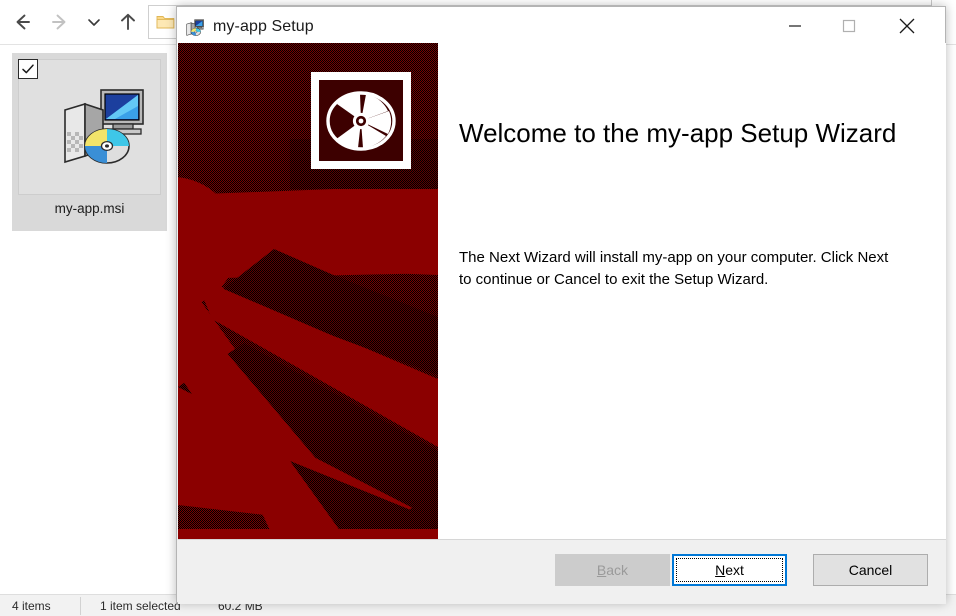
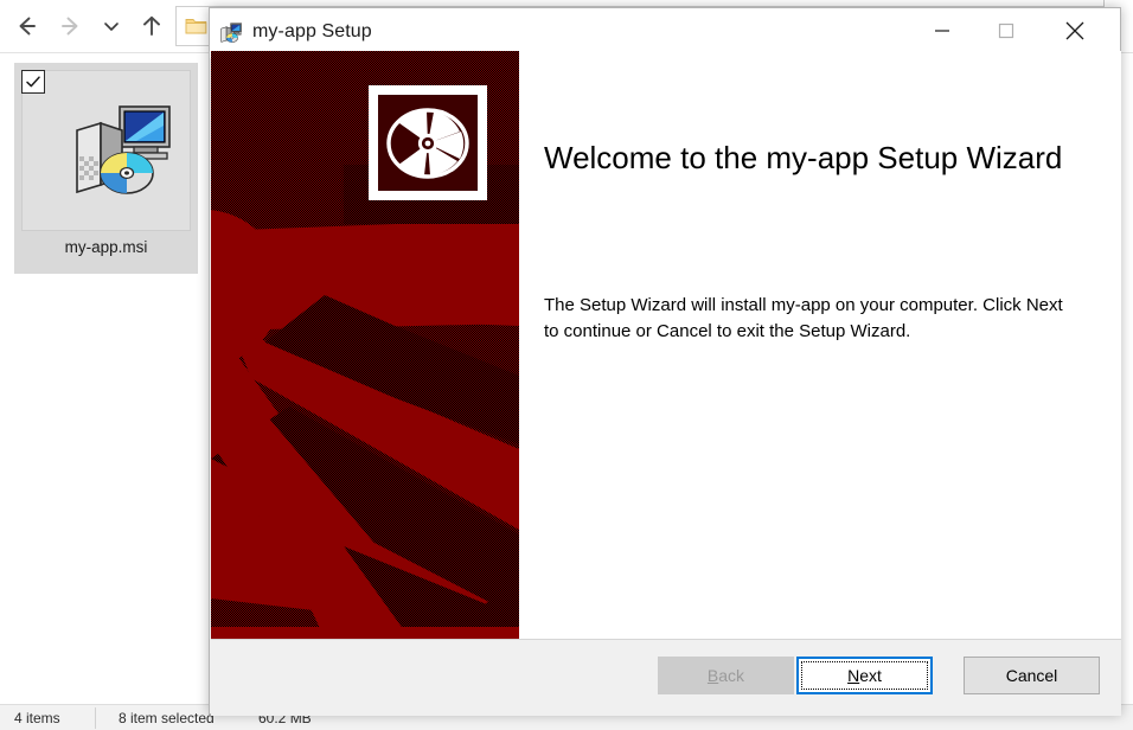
  my-app.msi
  4 items
- 1 item selected
+ 8 item selected
  60.2 MB
  my-app Setup
  Welcome to the my-app Setup Wizard
- The Next Wizard will install my-app on your computer. Click Next to continue or Cancel to exit the Setup Wizard.
+ The Setup Wizard will install my-app on your computer. Click Next to continue or Cancel to exit the Setup Wizard.
  Back
  Next
  Cancel
